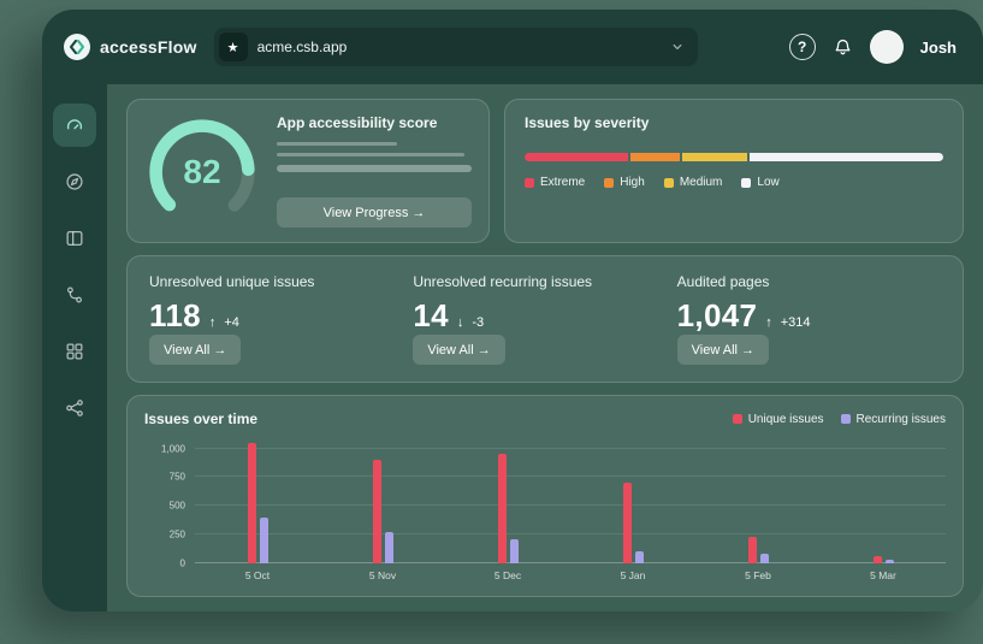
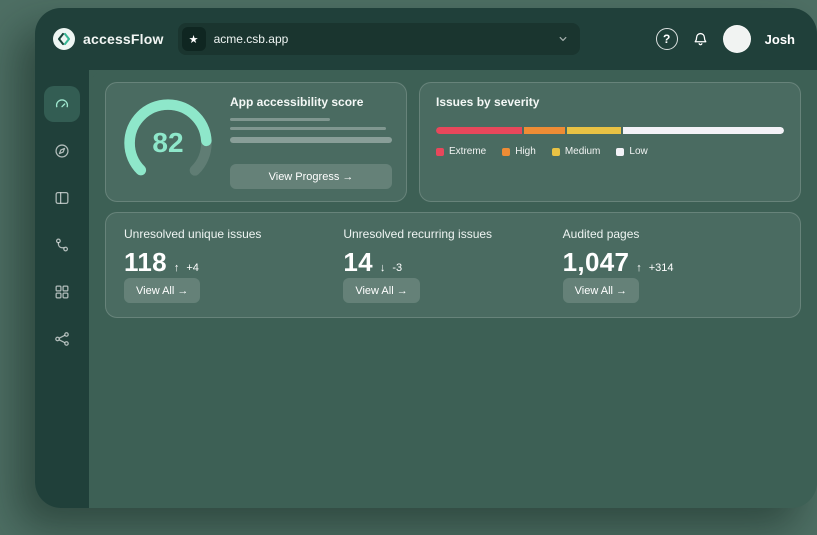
  accessFlow
  ★
  acme.csb.app
  ?
  Josh
  82
  App accessibility score
  View Progress →
  Issues by severity
  Extreme
  High
  Medium
  Low
  Unresolved unique issues
  118
  ↑
  +4
  View All →
  Unresolved recurring issues
  14
  ↓
  -3
  View All →
  Audited pages
  1,047
  ↑
  +314
  View All →
- Issues over time
- Unique issues
- Recurring issues
- 0
- 250
- 500
- 750
- 1,000
- 5 Oct
- 5 Nov
- 5 Dec
- 5 Jan
- 5 Feb
- 5 Mar
